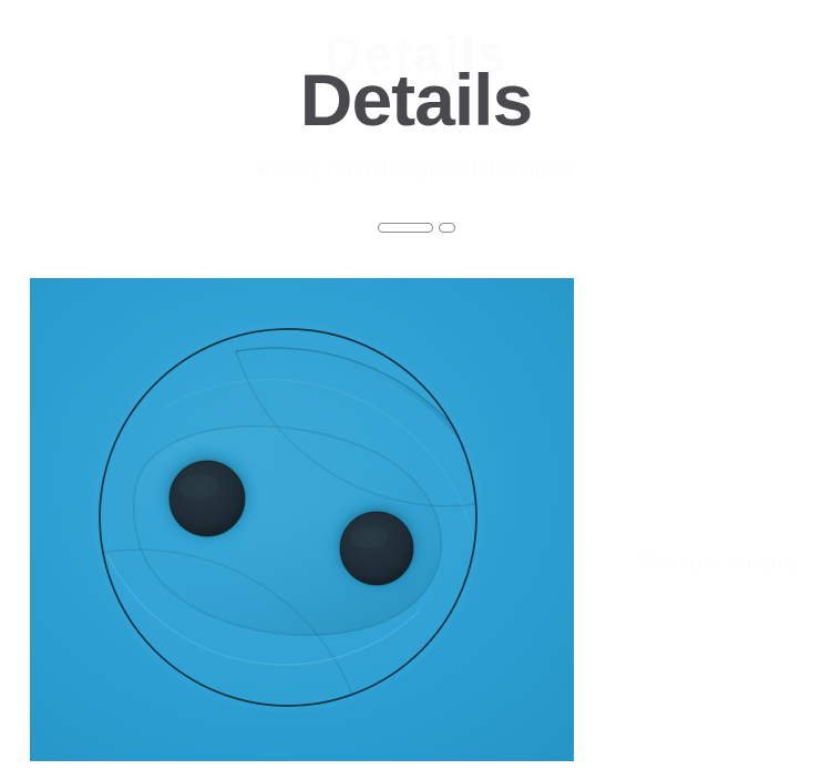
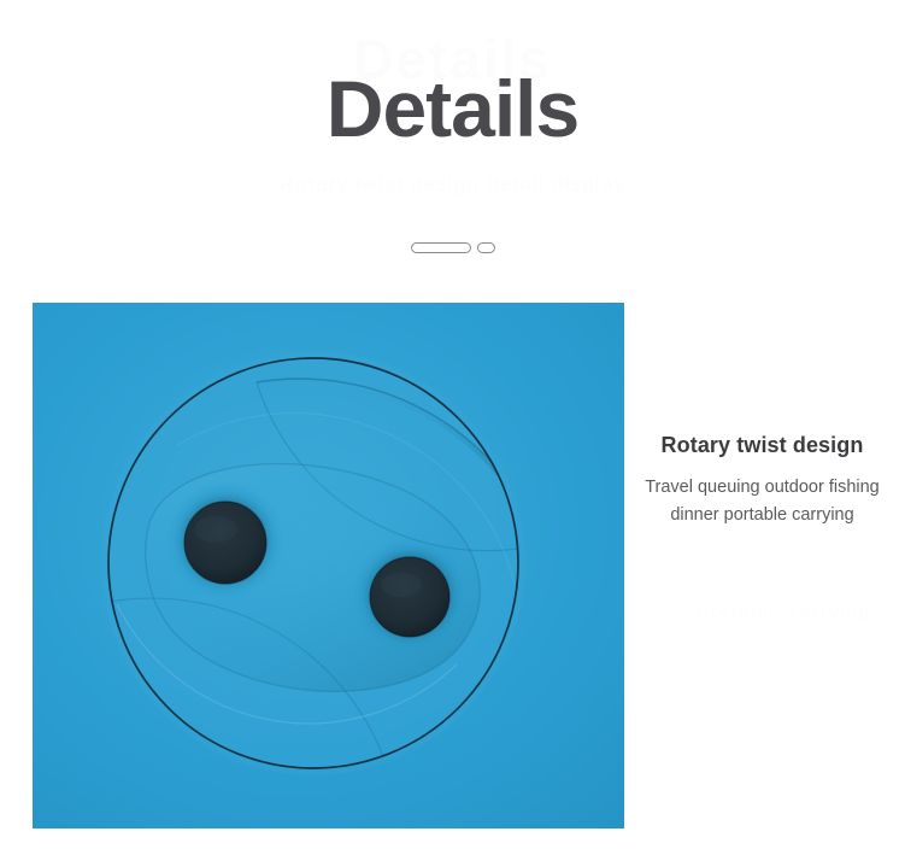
  Details
  Details
+ Rotary twist design
+ Travel queuing outdoor fishing dinner portable carrying
